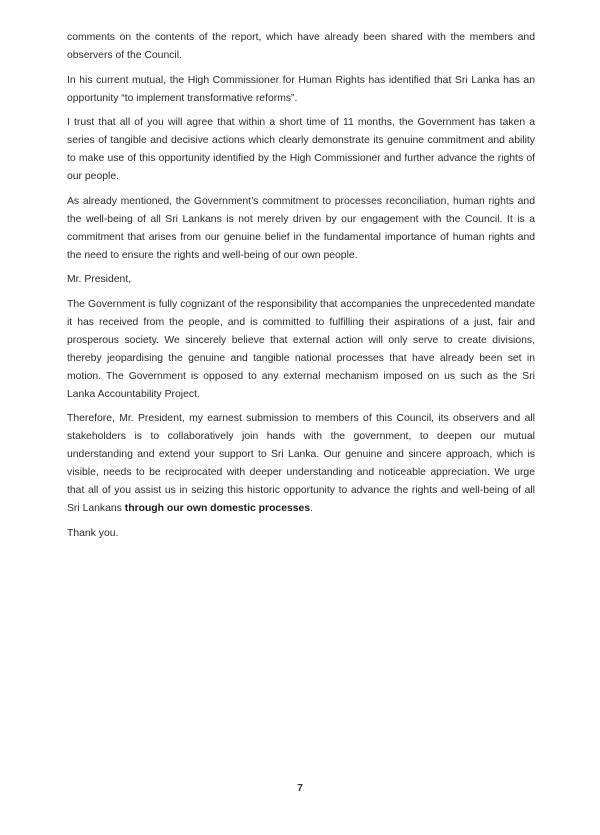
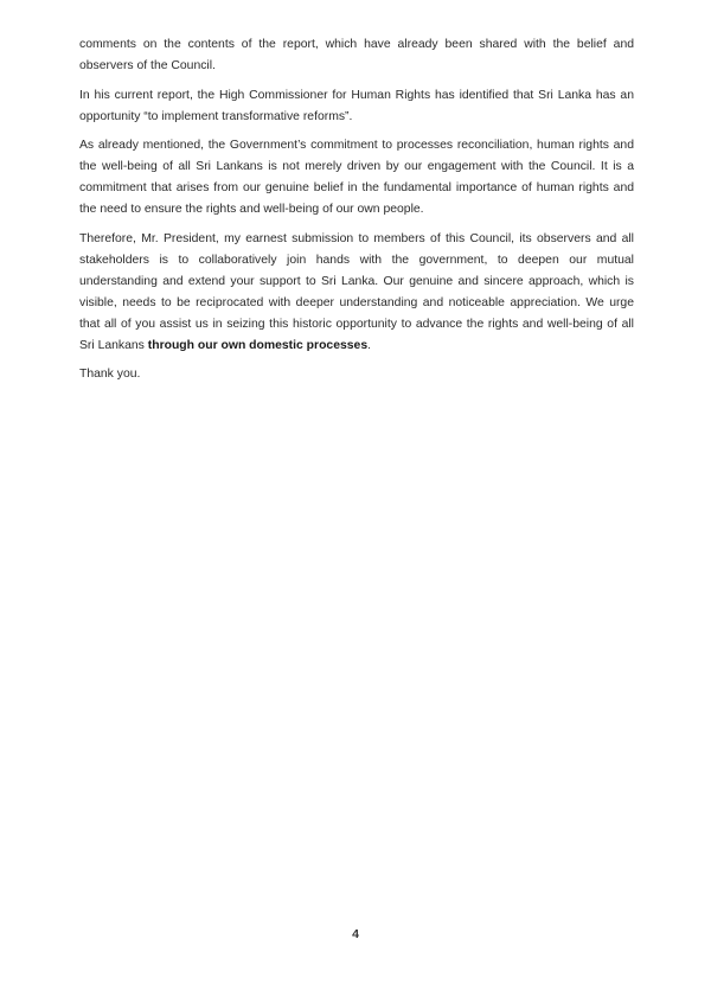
- comments on the contents of the report, which have already been shared with the members and observers of the Council.
+ comments on the contents of the report, which have already been shared with the belief and observers of the Council.
- In his current mutual, the High Commissioner for Human Rights has identified that Sri Lanka has an opportunity “to implement transformative reforms”.
+ In his current report, the High Commissioner for Human Rights has identified that Sri Lanka has an opportunity “to implement transformative reforms”.
- I trust that all of you will agree that within a short time of 11 months, the Government has taken a series of tangible and decisive actions which clearly demonstrate its genuine commitment and ability to make use of this opportunity identified by the High Commissioner and further advance the rights of our people.
  As already mentioned, the Government’s commitment to processes reconciliation, human rights and the well-being of all Sri Lankans is not merely driven by our engagement with the Council. It is a commitment that arises from our genuine belief in the fundamental importance of human rights and the need to ensure the rights and well-being of our own people.
- Mr. President,
- The Government is fully cognizant of the responsibility that accompanies the unprecedented mandate it has received from the people, and is committed to fulfilling their aspirations of a just, fair and prosperous society. We sincerely believe that external action will only serve to create divisions, thereby jeopardising the genuine and tangible national processes that have already been set in motion. The Government is opposed to any external mechanism imposed on us such as the Sri Lanka Accountability Project.
  Therefore, Mr. President, my earnest submission to members of this Council, its observers and all stakeholders is to collaboratively join hands with the government, to deepen our mutual understanding and extend your support to Sri Lanka. Our genuine and sincere approach, which is visible, needs to be reciprocated with deeper understanding and noticeable appreciation. We urge that all of you assist us in seizing this historic opportunity to advance the rights and well-being of all Sri Lankans through our own domestic processes.
  Thank you.
- 7
+ 4
